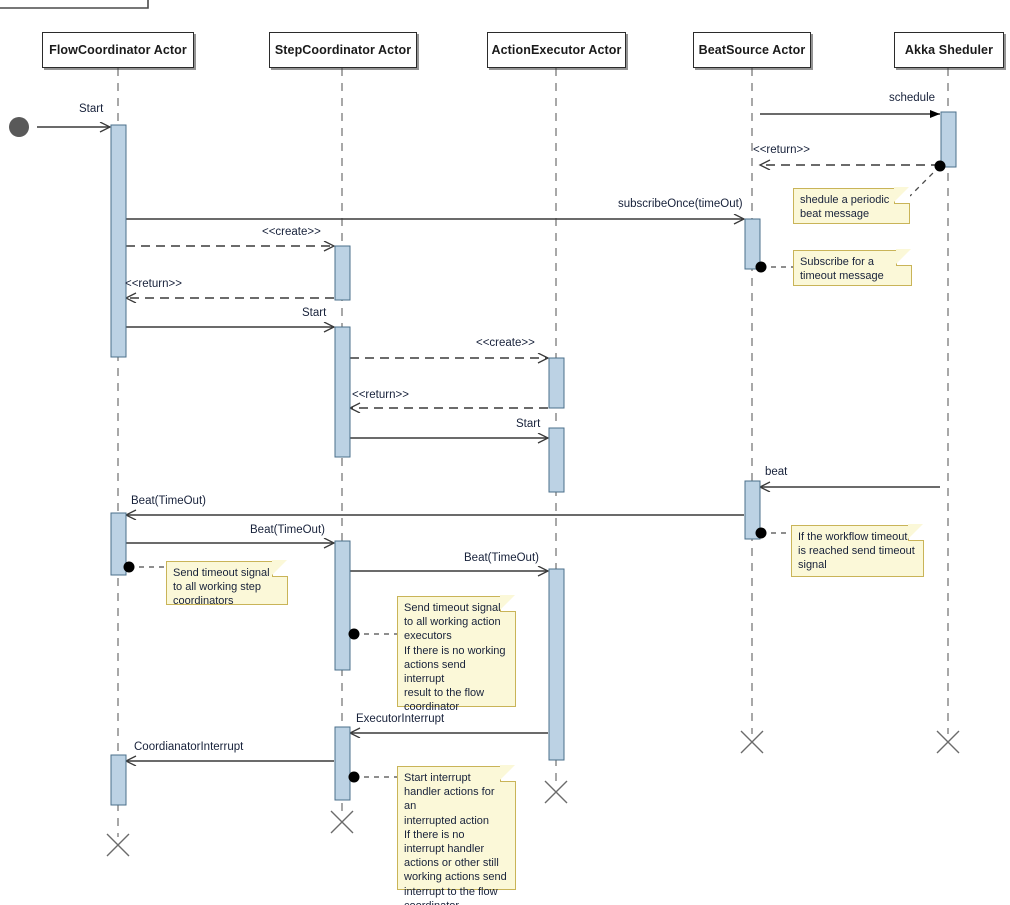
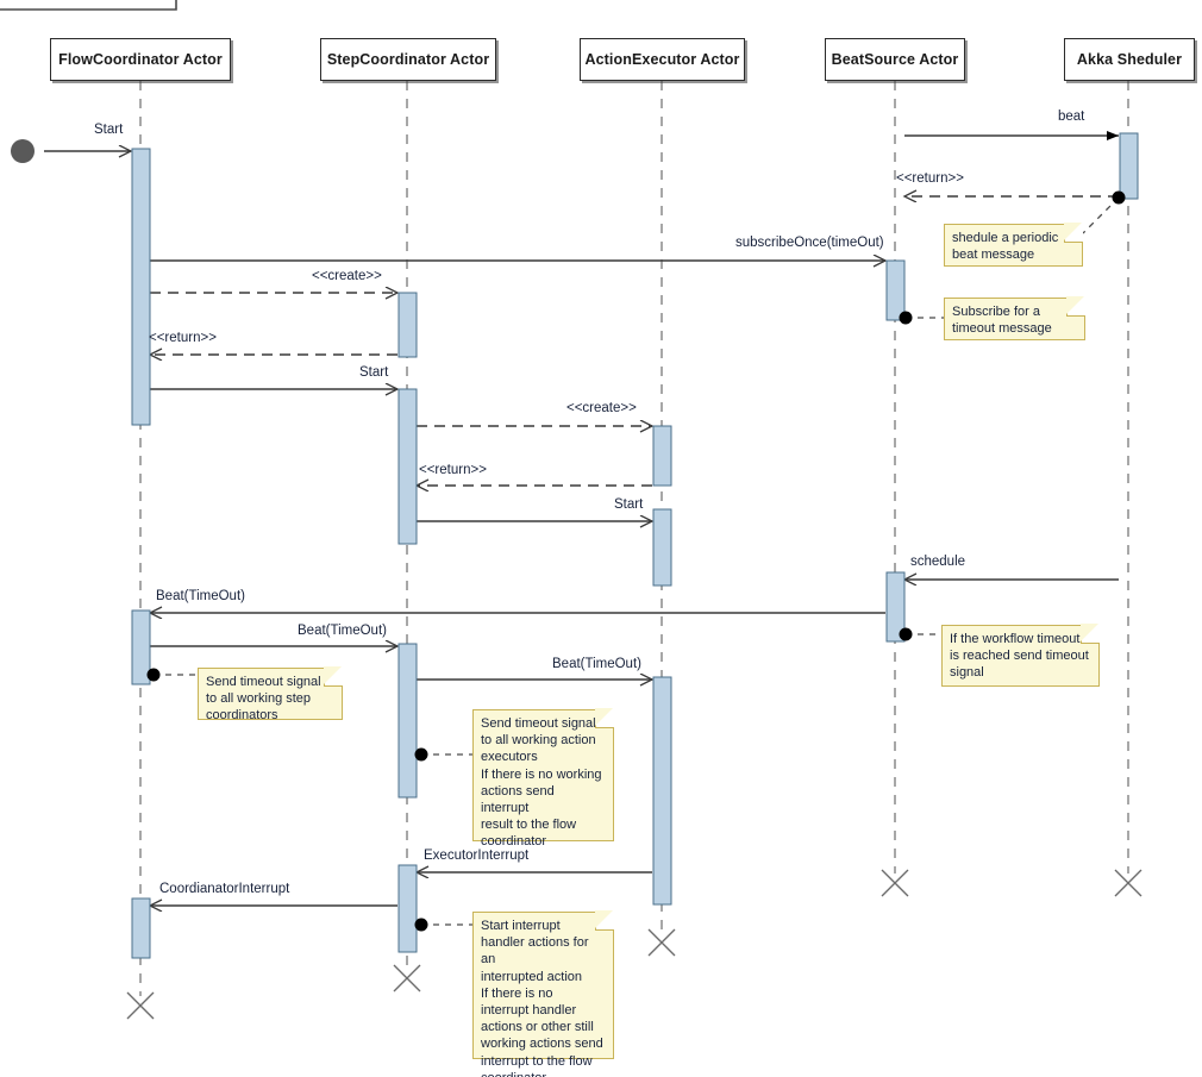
  FlowCoordinator Actor
  StepCoordinator Actor
  ActionExecutor Actor
  BeatSource Actor
  Akka Sheduler
  Start
- schedule
+ beat
  <<return>>
  subscribeOnce(timeOut)
  <<create>>
  <<return>>
  Start
  <<create>>
  <<return>>
  Start
- beat
+ schedule
  Beat(TimeOut)
  Beat(TimeOut)
  Beat(TimeOut)
  ExecutorInterrupt
  CoordianatorInterrupt
  shedule a periodic
  beat message
  Subscribe for a
  timeout message
  If the workflow timeout
  is reached send timeout
  signal
  Send timeout signal
  to all working step
  coordinators
  Send timeout signa
  to all working action
  executors
  If there is no working
  actions send interrupt
  result to the flow
  coordinator
  Start interrupt
  handler actions for an
  interrupted action
  If there is no
  interrupt handler
  actions or other still
  working actions send
  interrupt to the flow
